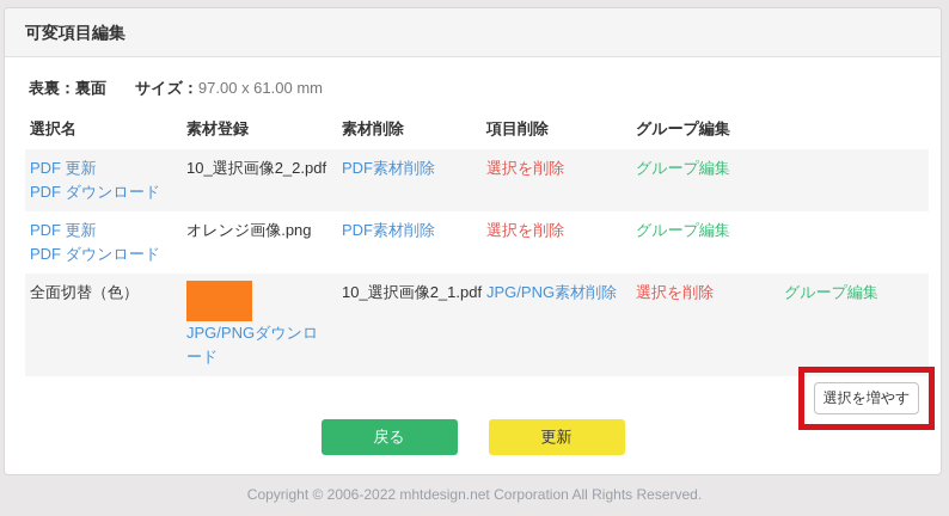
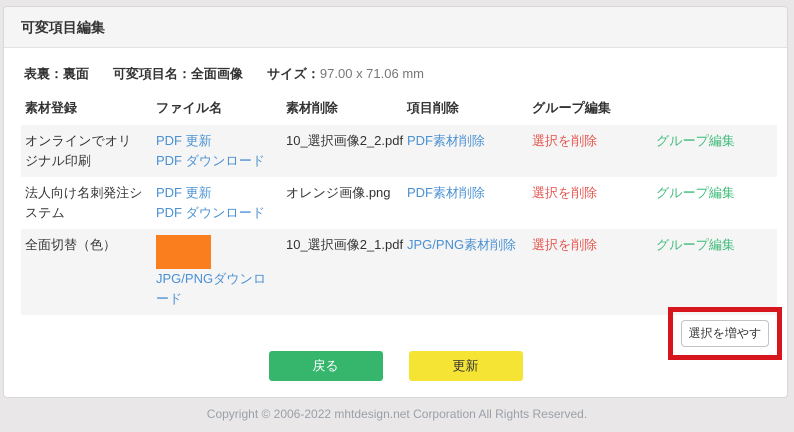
  可変項目編集
  表裏：裏面
+ 可変項目名：全面画像
- サイズ：97.00 x 61.00 mm
+ サイズ：97.00 x 71.06 mm
- 選択名
  素材登録
+ ファイル名
  素材削除
  項目削除
  グループ編集
+ オンラインでオリジナル印刷
  PDF 更新
  PDF ダウンロード
  10_選択画像2_2.pdf
  PDF素材削除
  選択を削除
  グループ編集
+ 法人向け名刺発注システム
  PDF 更新
  PDF ダウンロード
  オレンジ画像.png
  PDF素材削除
  選択を削除
  グループ編集
  全面切替（色）
  JPG/PNGダウンロード
  10_選択画像2_1.pdf
  JPG/PNG素材削除
  選択を削除
  グループ編集
  選択を増やす
  戻る
  更新
  Copyright © 2006-2022 mhtdesign.net Corporation All Rights Reserved.
